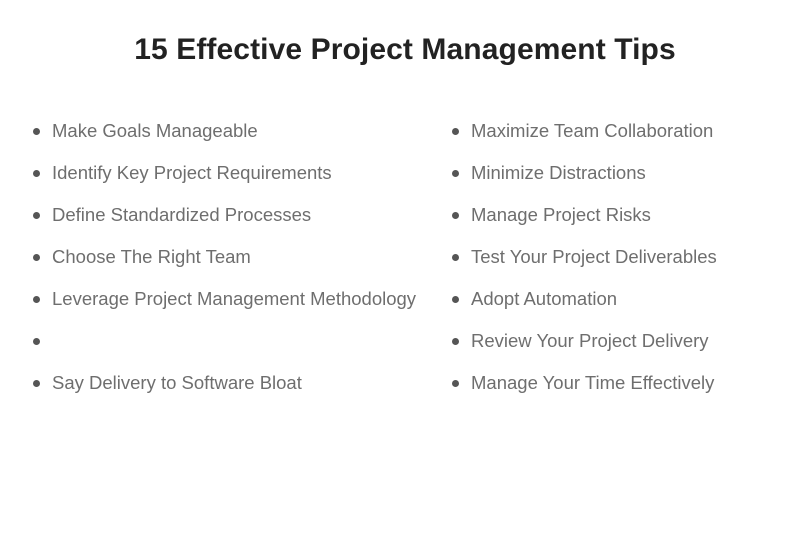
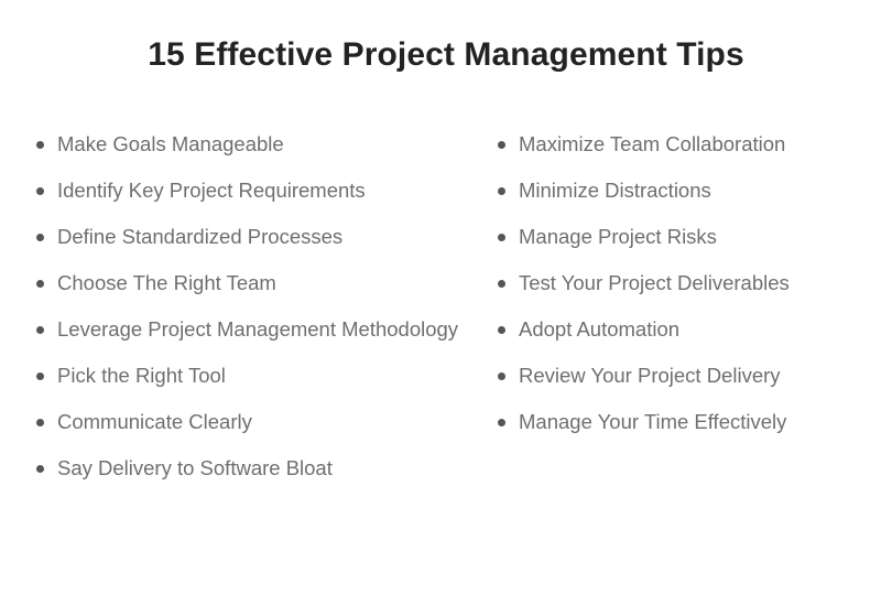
  15 Effective Project Management Tips
  Make Goals Manageable
  Identify Key Project Requirements
  Define Standardized Processes
  Choose The Right Team
  Leverage Project Management Methodology
+ Pick the Right Tool
+ Communicate Clearly
  Say Delivery to Software Bloat
  Maximize Team Collaboration
  Minimize Distractions
  Manage Project Risks
  Test Your Project Deliverables
  Adopt Automation
  Review Your Project Delivery
  Manage Your Time Effectively
